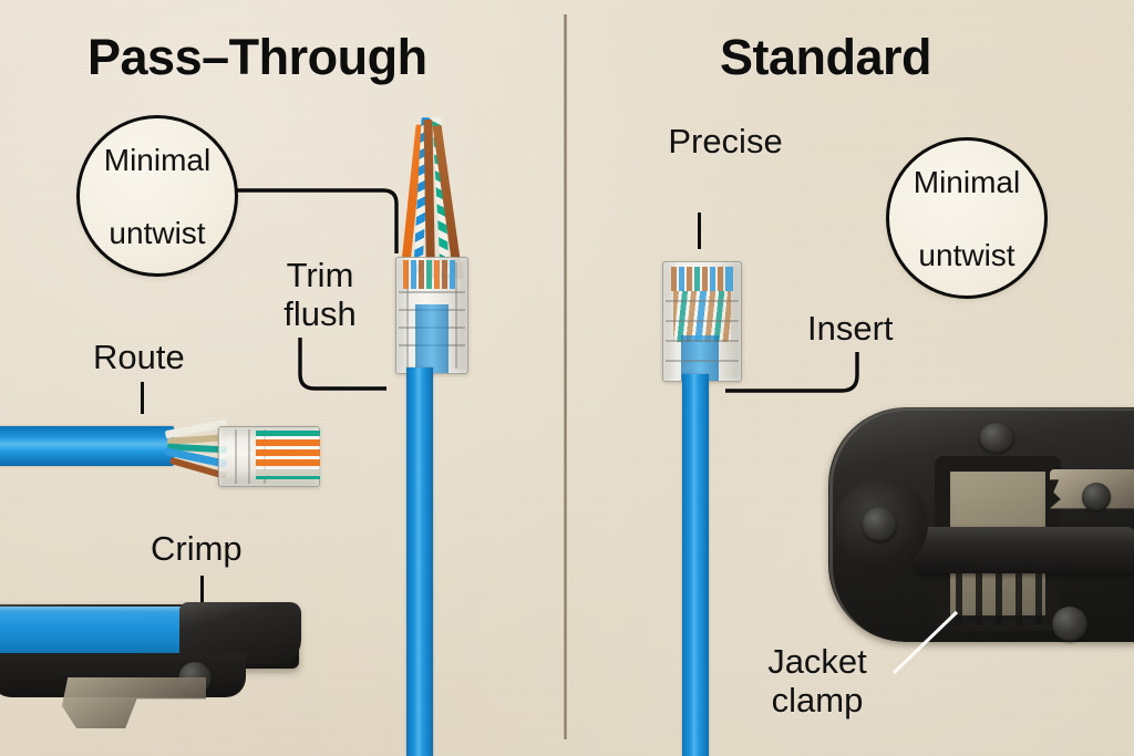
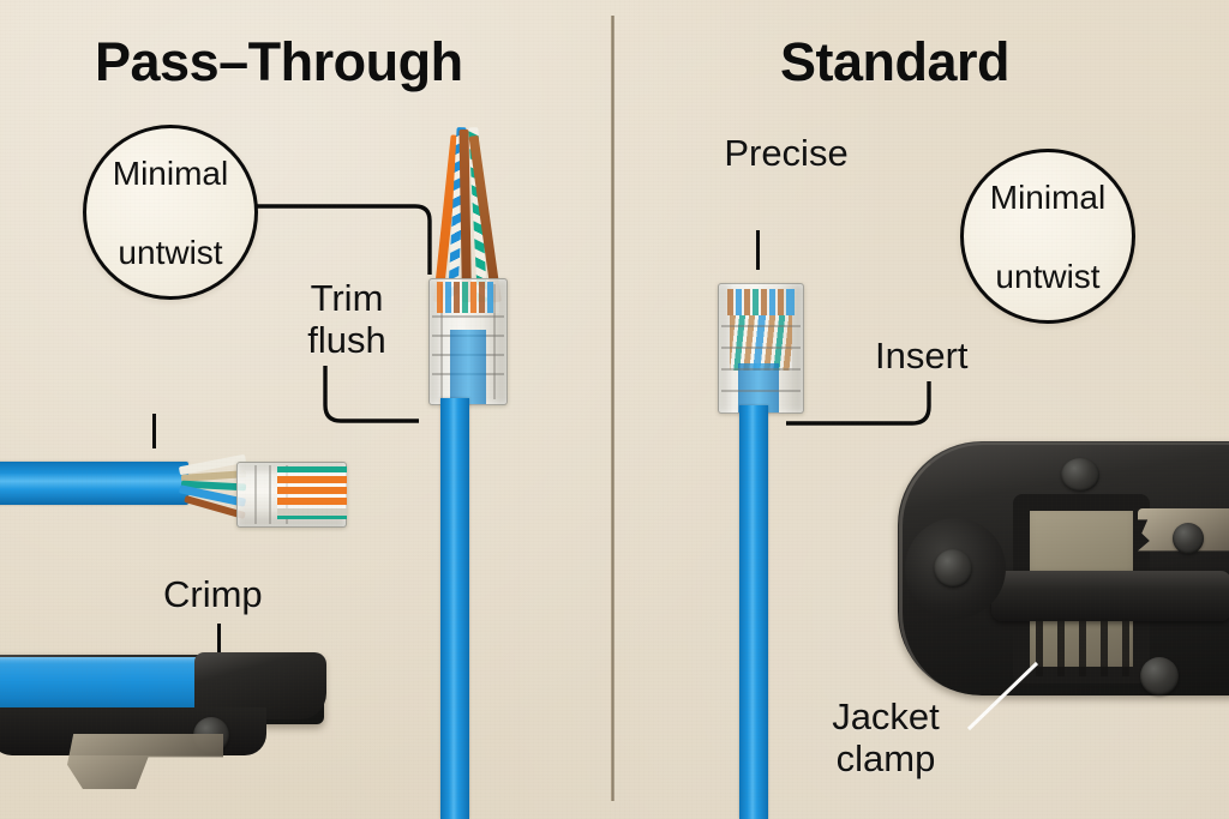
  Pass–Through
  Minimal
  untwist
  Trim
  flush
- Route
  Crimp
  Standard
  Precise
  Minimal
  untwist
  Insert
  Jacket
  clamp
